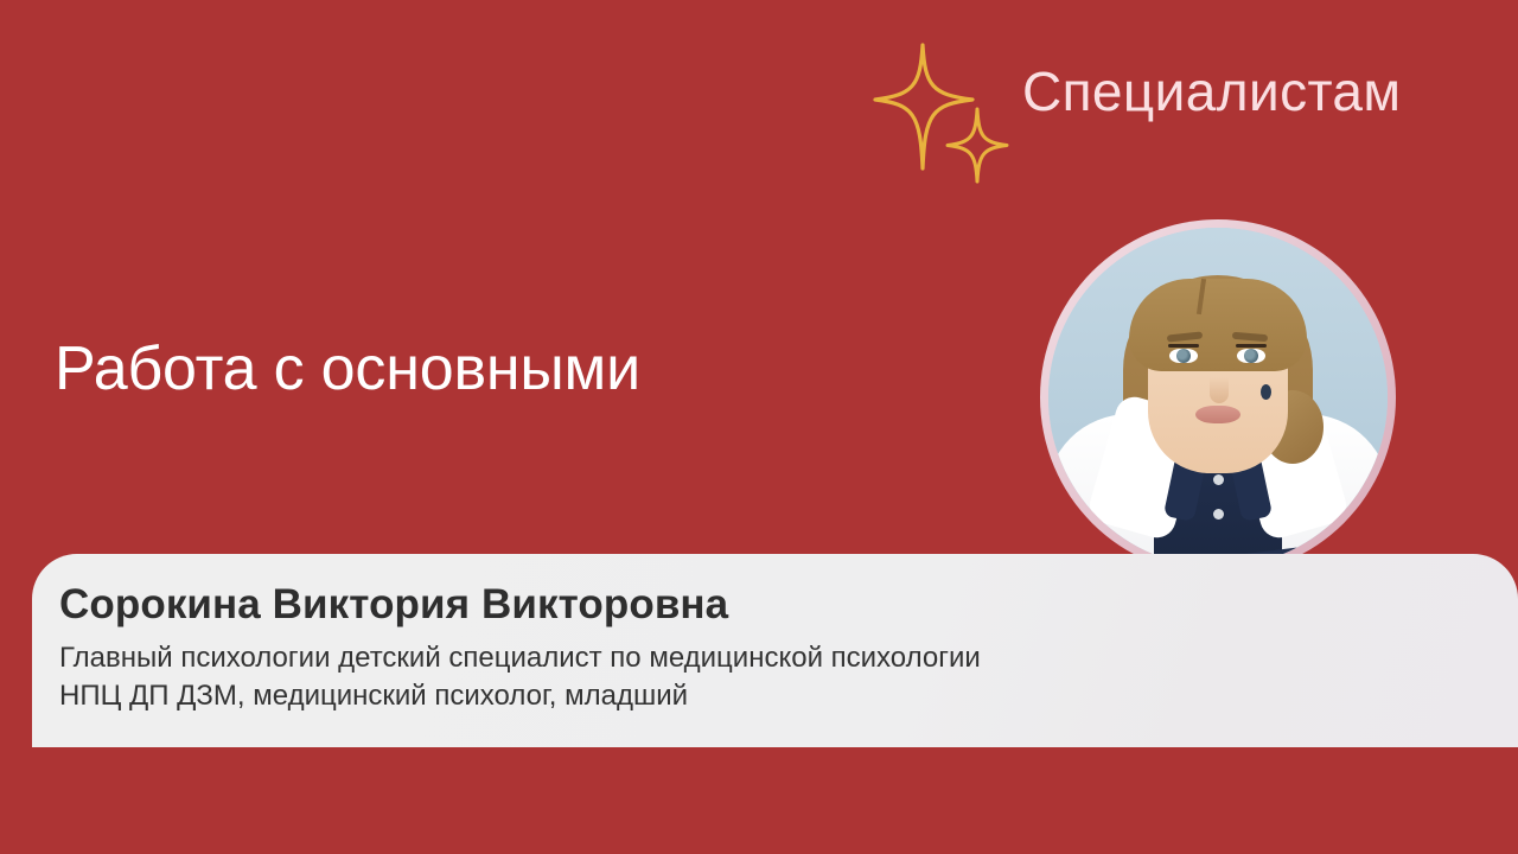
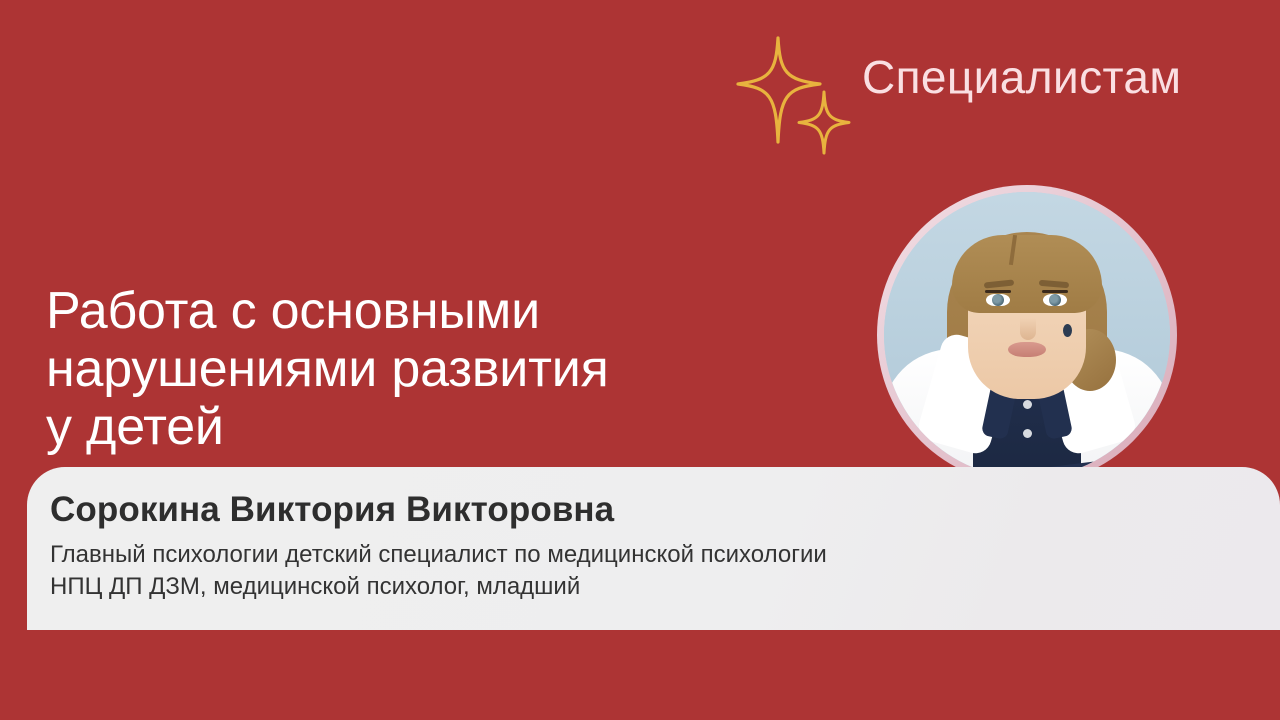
  Специалистам
  Работа с основными
+ нарушениями развития
+ у детей
  Сорокина Виктория Викторовна
  Главный психологии детский специалист по медицинской психологии
- НПЦ ДП ДЗМ, медицинский психолог, младший
+ НПЦ ДП ДЗМ, медицинской психолог, младший
